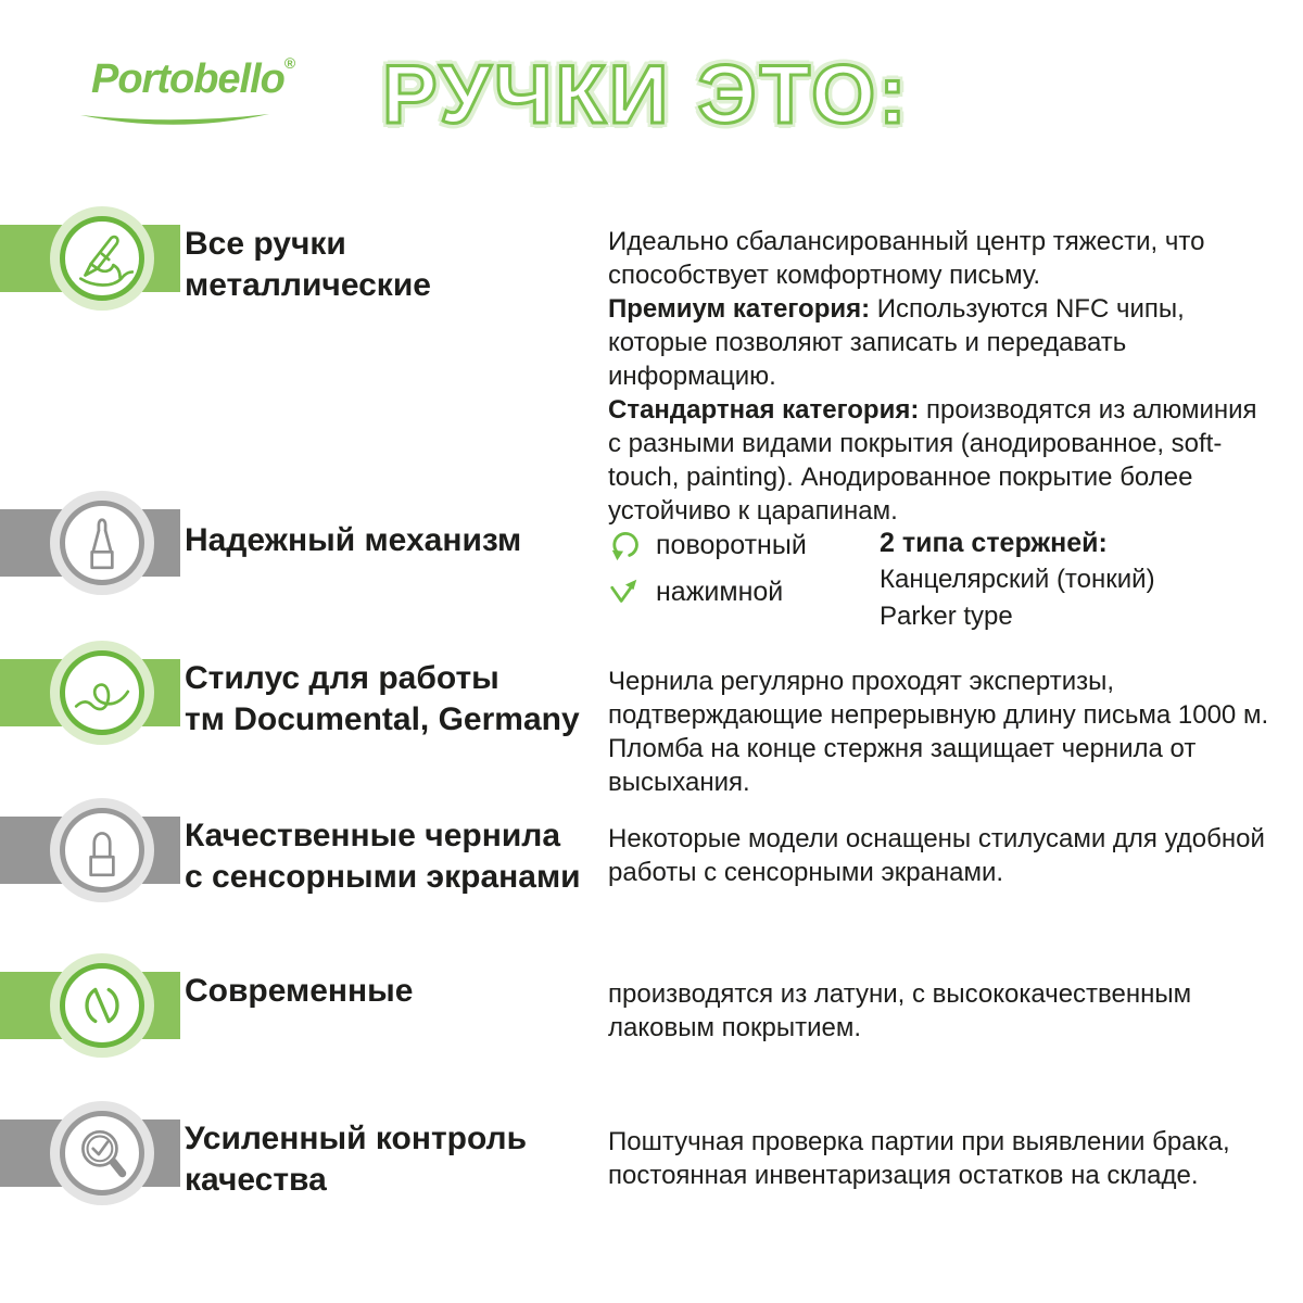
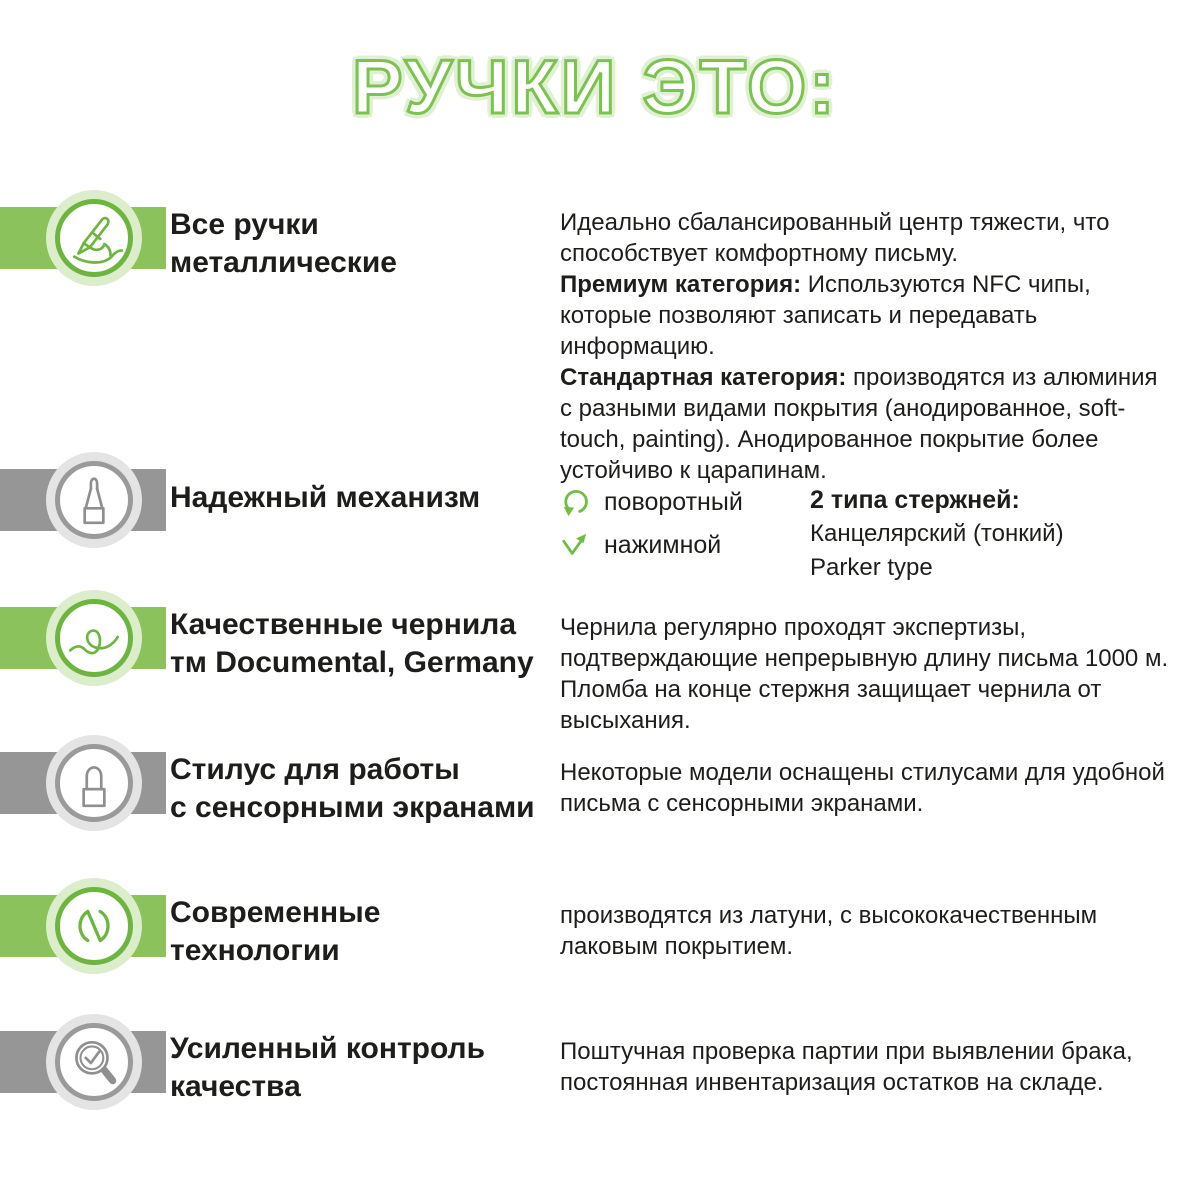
- Portobello®
  РУЧКИ ЭТО:
  Все ручки
  металлические
  Идеально сбалансированный центр тяжести, что способствует комфортному письму.
  Премиум категория: Используются NFC чипы, которые позволяют записать и передавать информацию.
  Стандартная категория: производятся из алюминия с разными видами покрытия (анодированное, soft-touch, painting). Анодированное покрытие более устойчиво к царапинам.
  Надежный механизм
  поворотный
  нажимной
  2 типа стержней:
  Канцелярский (тонкий)
  Parker type
- Стилус для работы
+ Качественные чернила
  тм Documental, Germany
  Чернила регулярно проходят экспертизы, подтверждающие непрерывную длину письма 1000 м. Пломба на конце стержня защищает чернила от высыхания.
- Качественные чернила
+ Стилус для работы
  с сенсорными экранами
- Некоторые модели оснащены стилусами для удобной работы с сенсорными экранами.
+ Некоторые модели оснащены стилусами для удобной письма с сенсорными экранами.
  Современные
+ технологии
  производятся из латуни, с высококачественным лаковым покрытием.
  Усиленный контроль
  качества
  Поштучная проверка партии при выявлении брака, постоянная инвентаризация остатков на складе.
